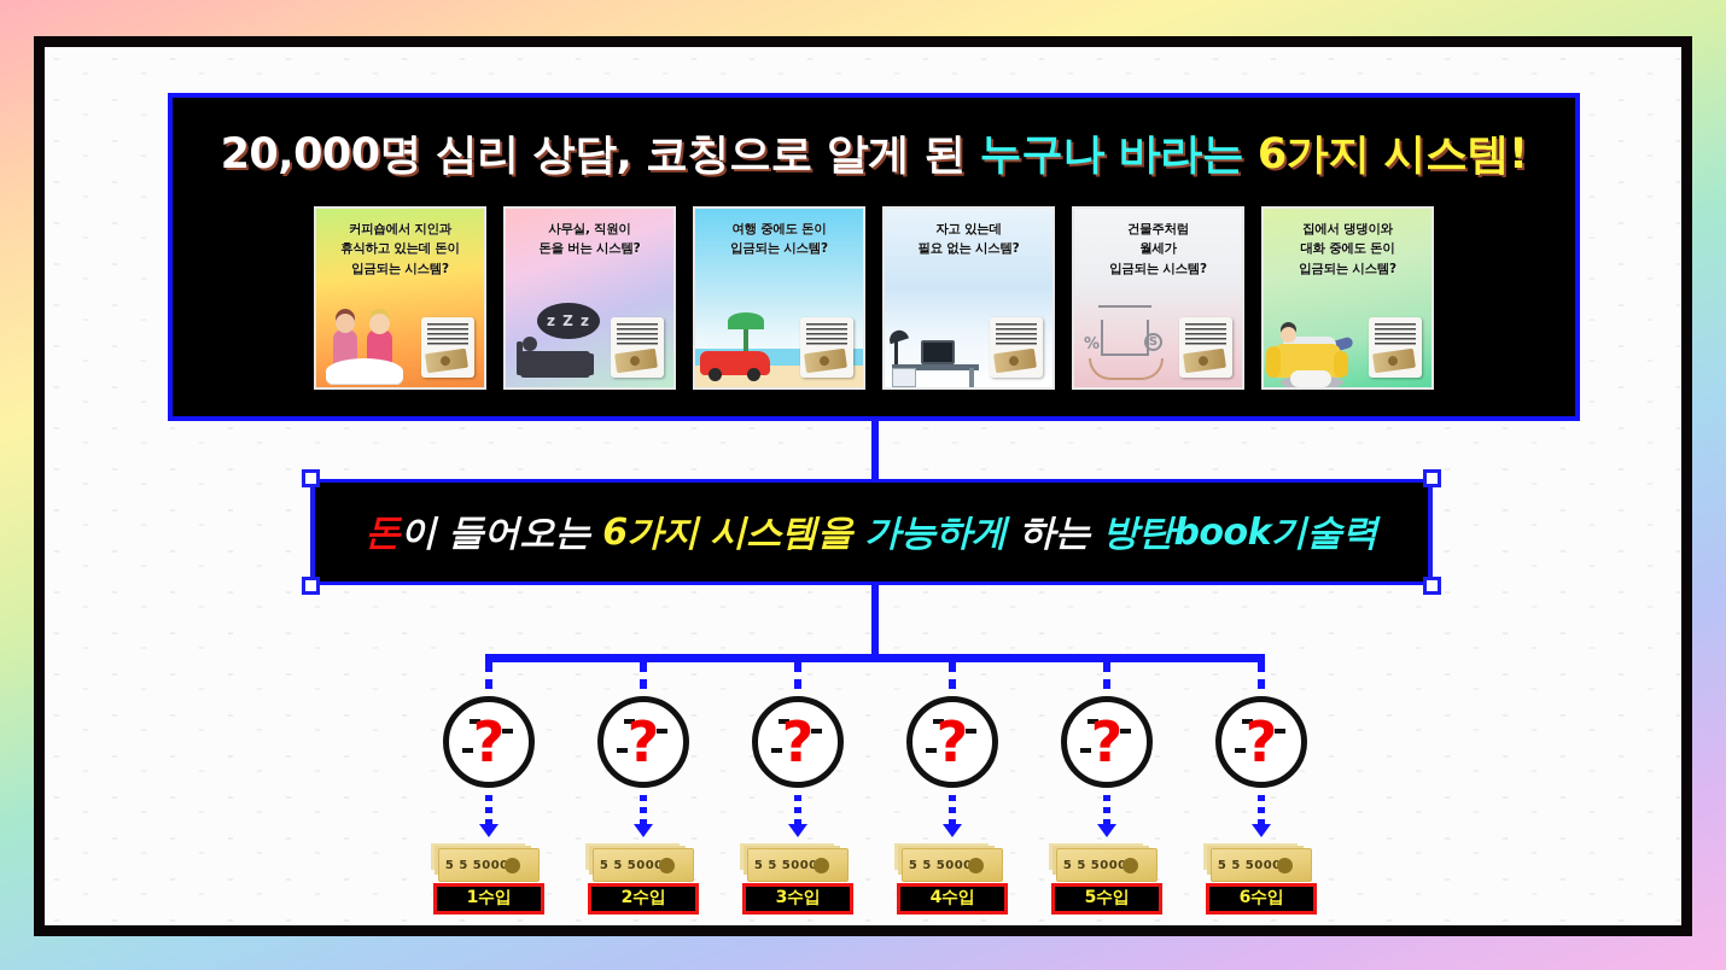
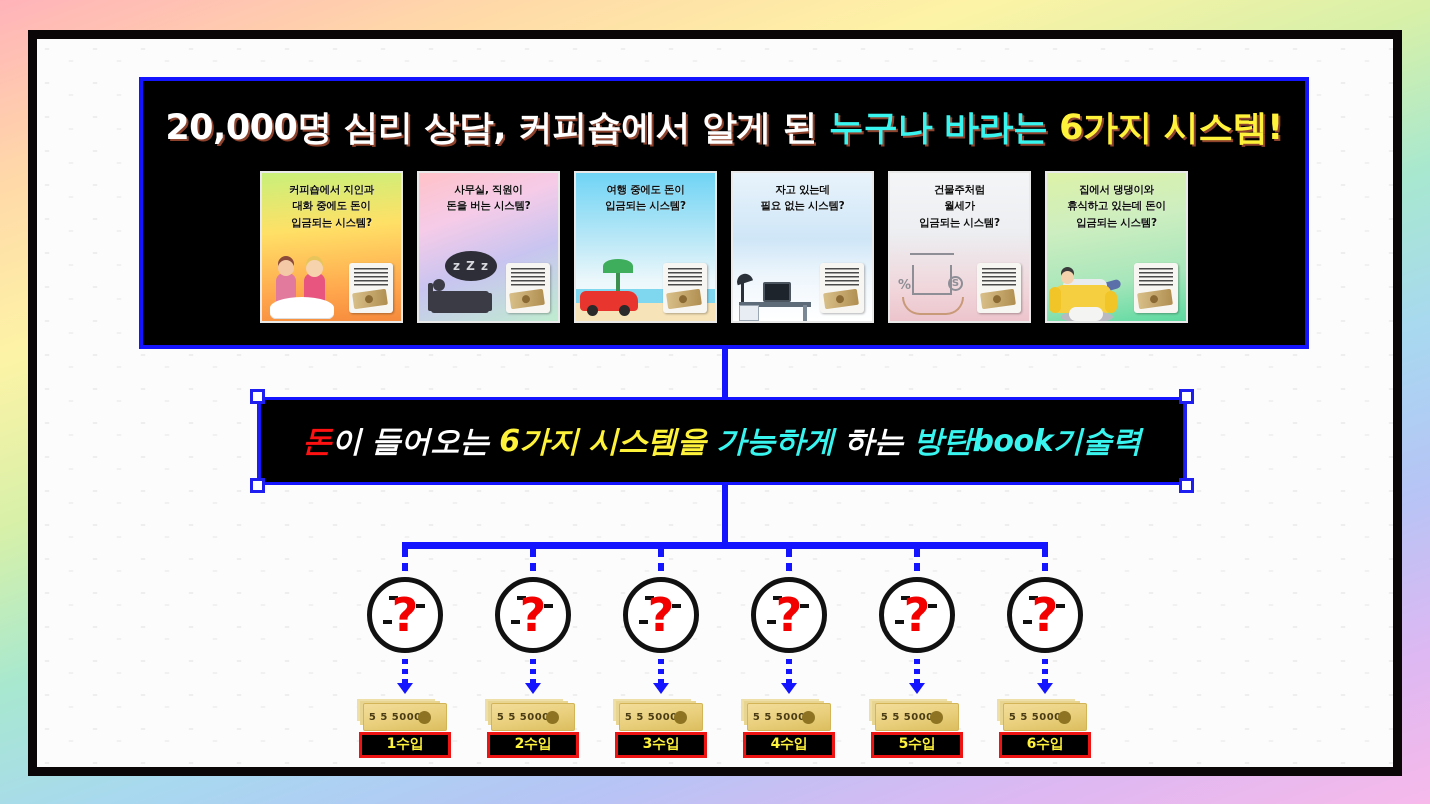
- 20,000명 심리 상담, 코칭으로 알게 된 누구나 바라는 6가지 시스템!
+ 20,000명 심리 상담, 커피숍에서 알게 된 누구나 바라는 6가지 시스템!
  커피숍에서 지인과
- 휴식하고 있는데 돈이
+ 대화 중에도 돈이
  입금되는 시스템?
  사무실, 직원이
  돈을 버는 시스템?
  z Z z
  여행 중에도 돈이
  입금되는 시스템?
  자고 있는데
  필요 없는 시스템?
  건물주처럼
  월세가
  입금되는 시스템?
  %
  S
  집에서 댕댕이와
- 대화 중에도 돈이
+ 휴식하고 있는데 돈이
  입금되는 시스템?
  돈이 들어오는 6가지 시스템을 가능하게 하는 방탄book기술력
  ?
  ?
  ?
  ?
  ?
  ?
  5 5 500
  1수입
  5 5 500
  2수입
  5 5 500
  3수입
  5 5 500
  4수입
  5 5 500
  5수입
  5 5 500
  6수입
